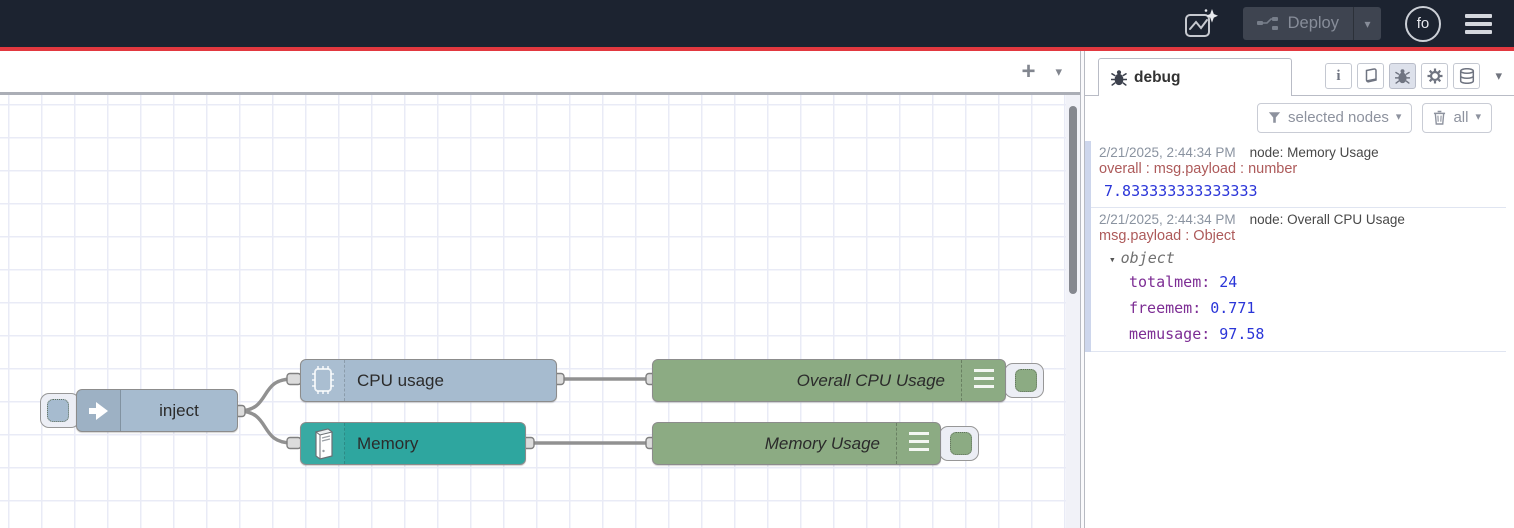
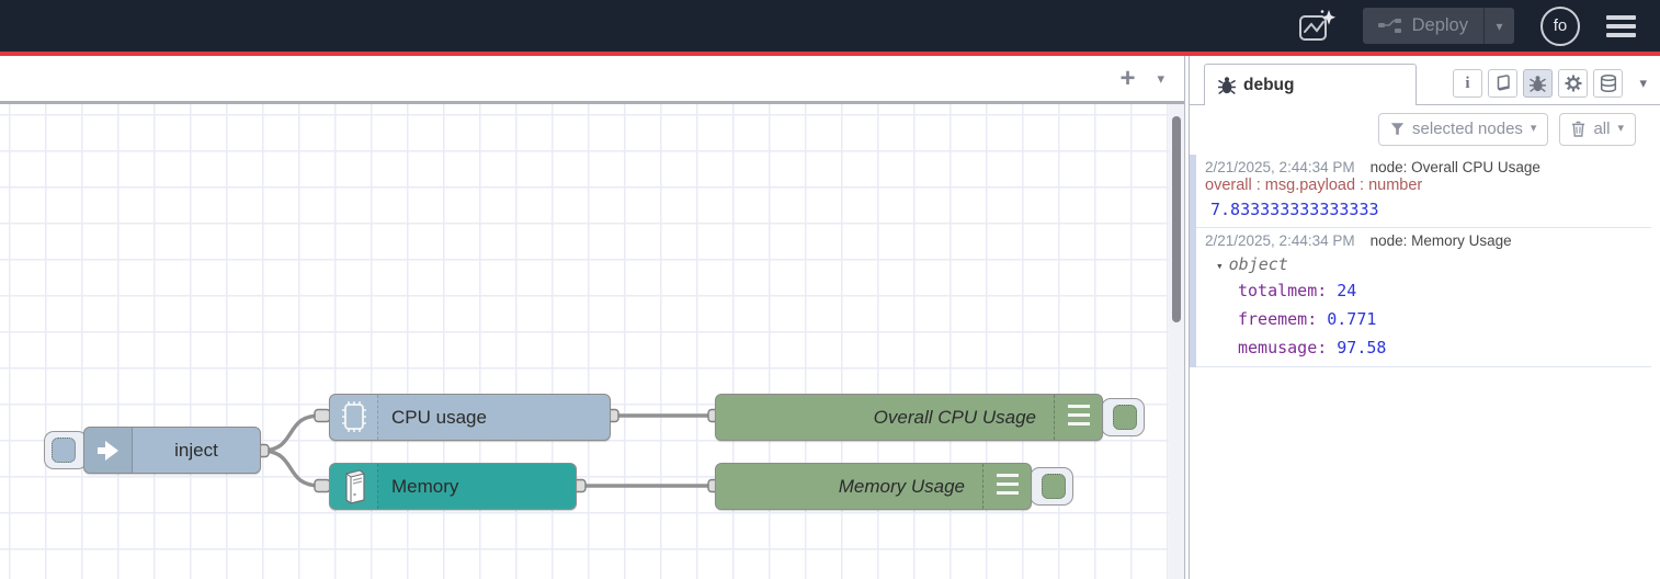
  Deploy
  ▾
  fo
  +
  ▾
  inject
  CPU usage
  Memory
  Overall CPU Usage
  Memory Usage
  debug
  i
  ▾
  selected nodes
  ▾
  all
  ▾
- 2/21/2025, 2:44:34 PM node: Memory Usage
+ 2/21/2025, 2:44:34 PM node: Overall CPU Usage
  overall : msg.payload : number
  7.833333333333333
- 2/21/2025, 2:44:34 PM node: Overall CPU Usage
+ 2/21/2025, 2:44:34 PM node: Memory Usage
- msg.payload : Object
  ▾ object
  totalmem: 24
  freemem: 0.771
  memusage: 97.58
